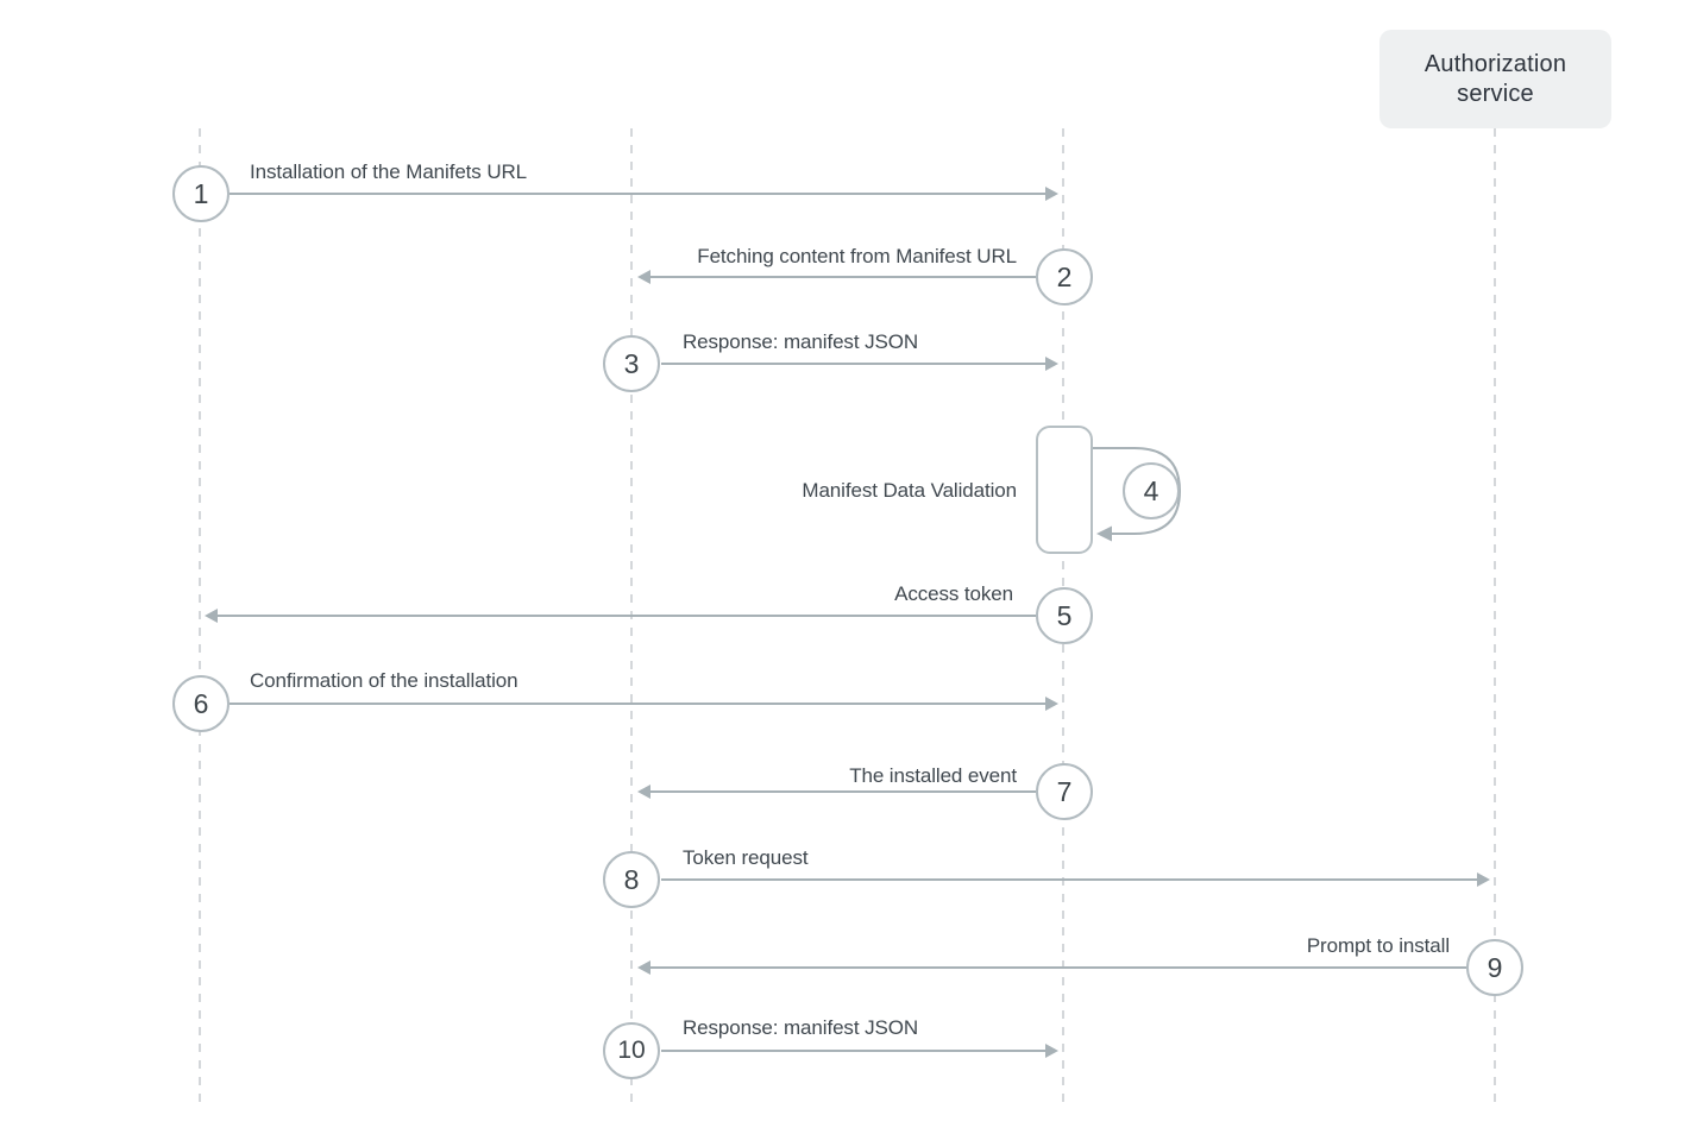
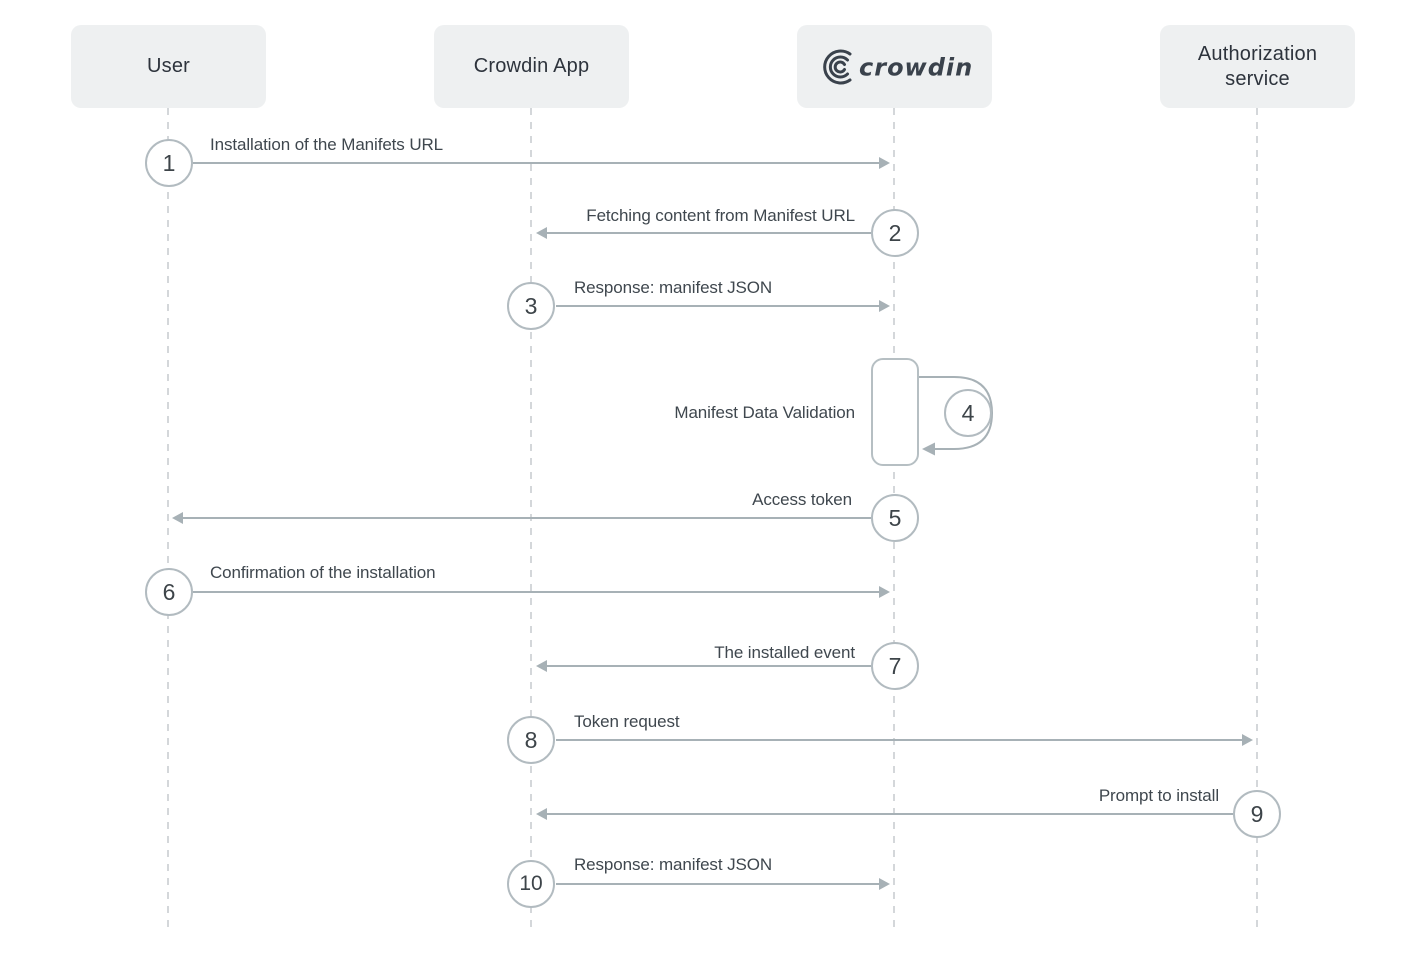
+ User
+ Crowdin App
+ crowdin
  Authorization service
  Installation of the Manifets URL
  1
  Fetching content from Manifest URL
  2
  Response: manifest JSON
  3
  Manifest Data Validation
  4
  Access token
  5
  Confirmation of the installation
  6
  The installed event
  7
  Token request
  8
  Prompt to install
  9
  Response: manifest JSON
  10
